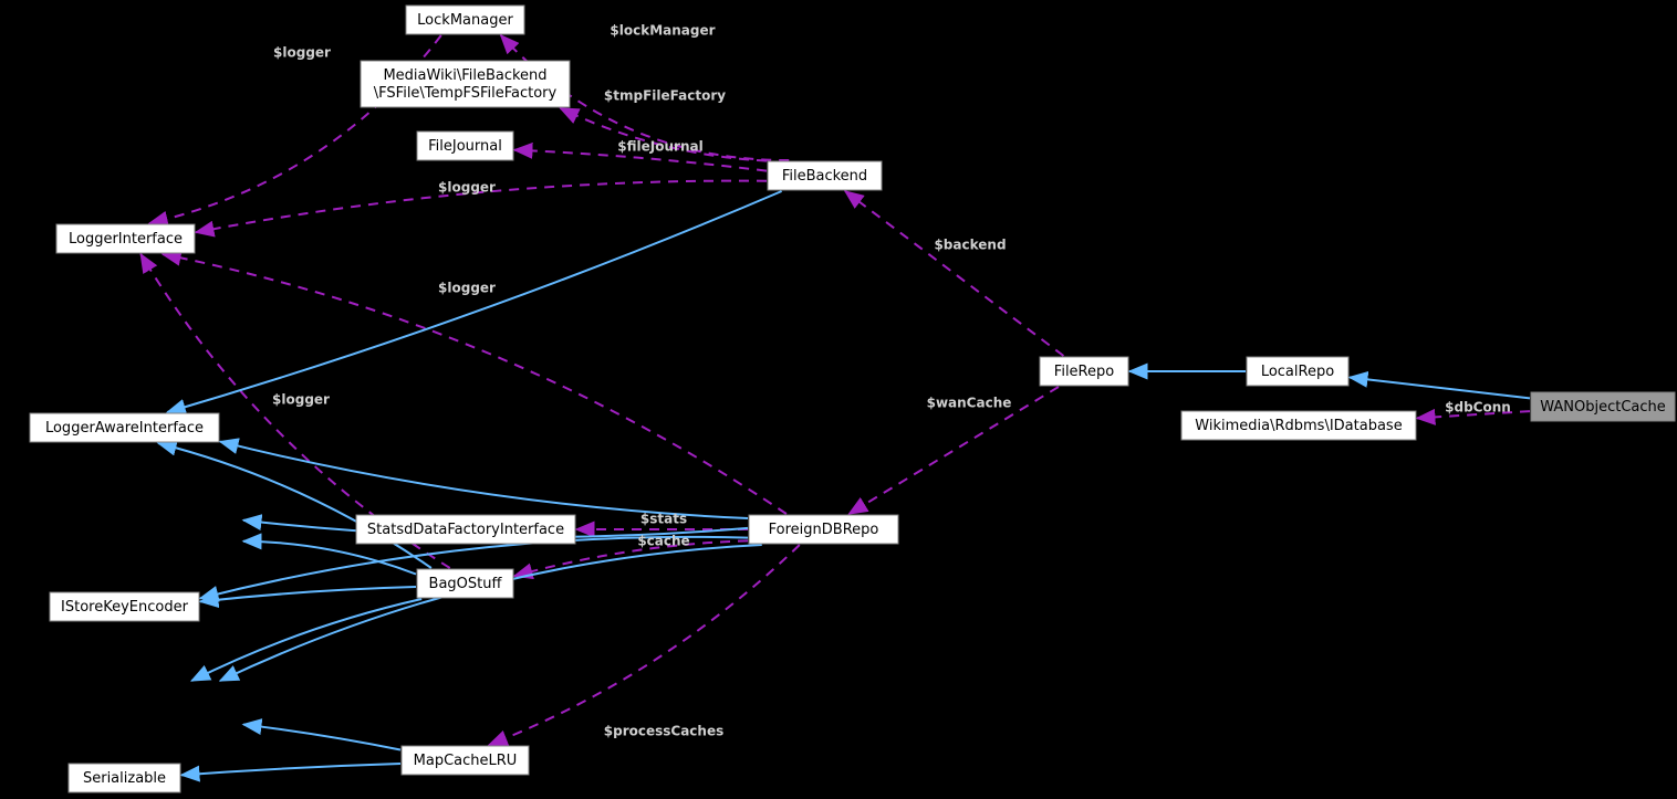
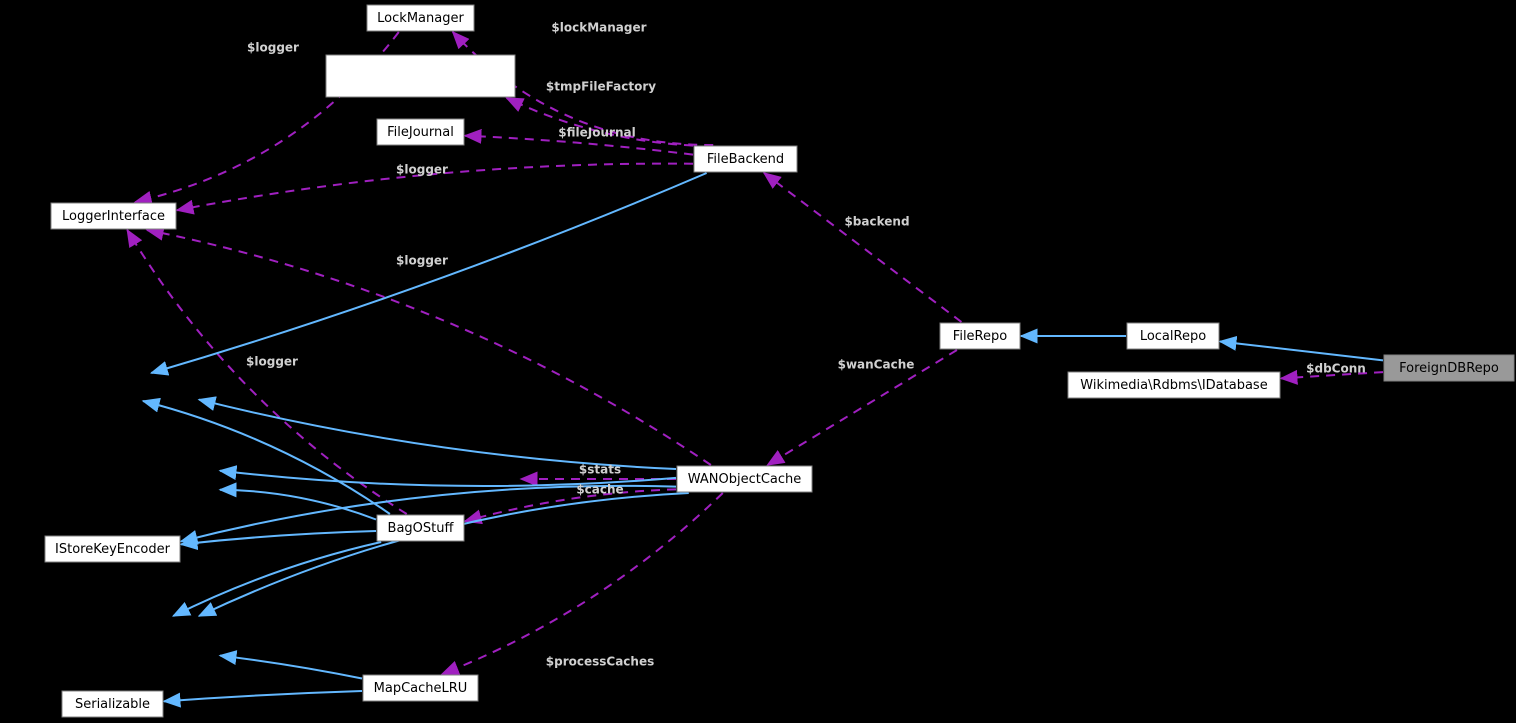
  LockManager
- MediaWiki\FileBackend \FSFile\TempFSFileFactory
  FileJournal
  FileBackend
  LoggerInterface
  FileRepo
  LocalRepo
- WANObjectCache
+ ForeignDBRepo
  Wikimedia\Rdbms\IDatabase
- LoggerAwareInterface
- StatsdDataFactoryInterface
- ForeignDBRepo
+ WANObjectCache
  BagOStuff
  IStoreKeyEncoder
  MapCacheLRU
  Serializable
  $lockManager
  $logger
  $tmpFileFactory
  $fileJournal
  $logger
  $backend
  $logger
  $logger
  $dbConn
  $wanCache
  $stats
  $cache
  $processCaches
